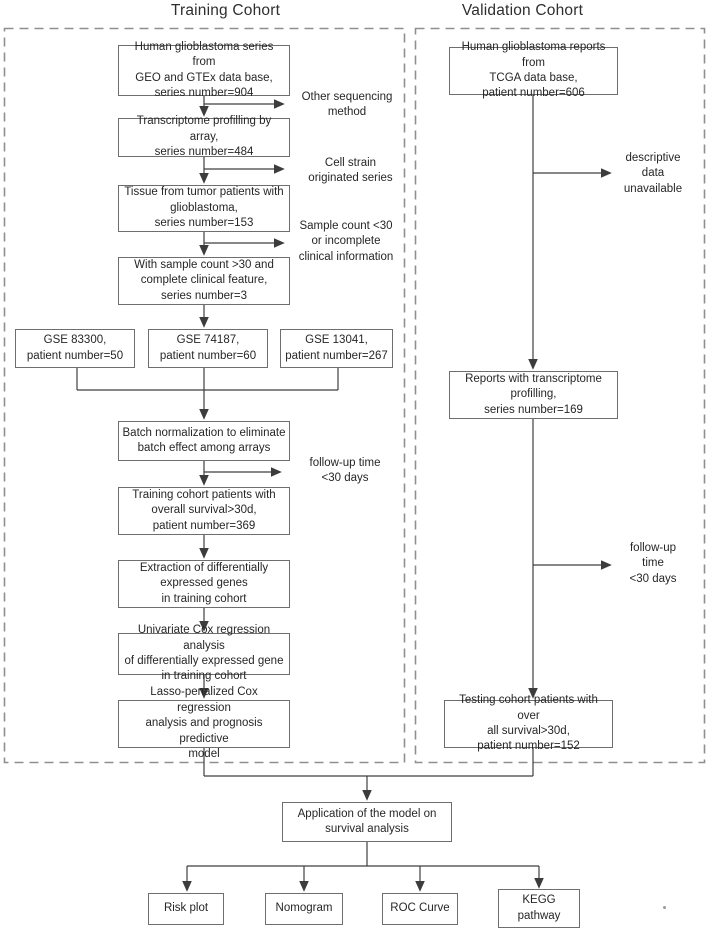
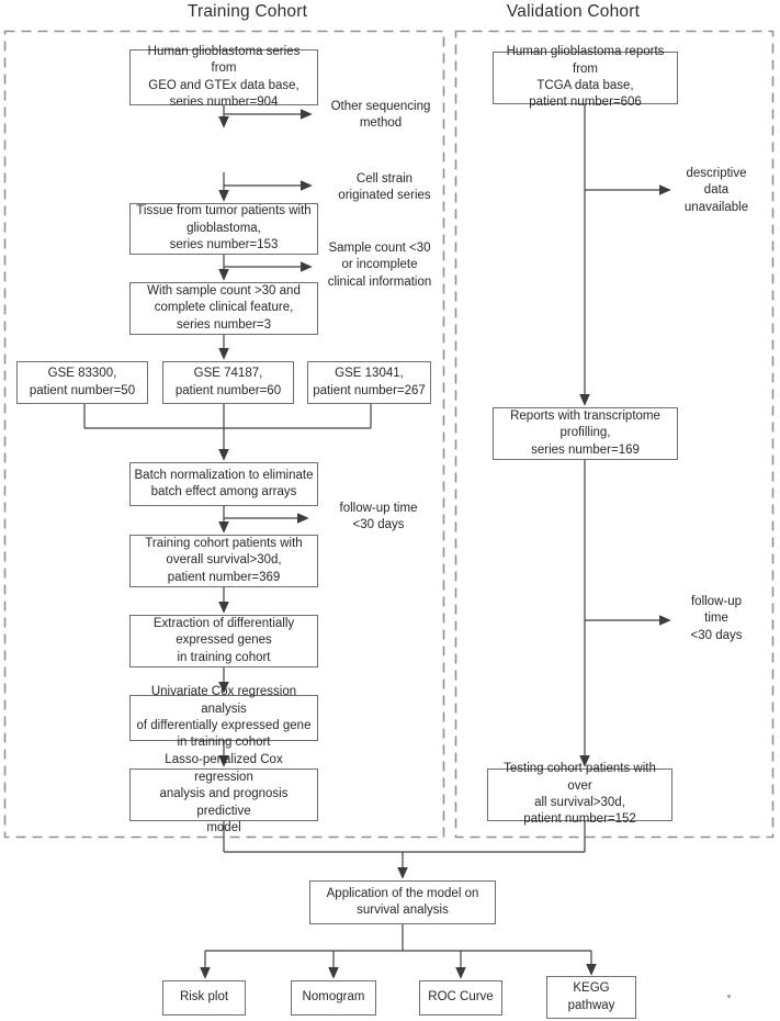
  Training Cohort
  Validation Cohort
  Human glioblastoma series from
  GEO and GTEx data base,
  series number=904
- Transcriptome profilling by array,
- series number=484
  Tissue from tumor patients with
  glioblastoma,
  series number=153
  With sample count >30 and
  complete clinical feature,
  series number=3
  Batch normalization to eliminate
  batch effect among arrays
  Training cohort patients with
  overall survival>30d,
  patient number=369
  Extraction of differentially
  expressed genes
  in training cohort
  Univariate Cox regression analysis
  of differentially expressed gene
  in training cohort
  Lasso-penalized Cox regression
  analysis and prognosis predictive
  model
  GSE 83300,
  patient number=50
  GSE 74187,
  patient number=60
  GSE 13041,
  patient number=267
  Other sequencing
  method
  Cell strain
  originated series
  Sample count <30
  or incomplete
  clinical information
  follow-up time
  <30 days
  Human glioblastoma reports from
  TCGA data base,
  patient number=606
  Reports with transcriptome
  profilling,
  series number=169
  Testing cohort patients with over
  all survival>30d,
  patient number=152
  descriptive
  data
  unavailable
  follow-up
  time
  <30 days
  Application of the model on
  survival analysis
  Risk plot
  Nomogram
  ROC Curve
  KEGG
  pathway
